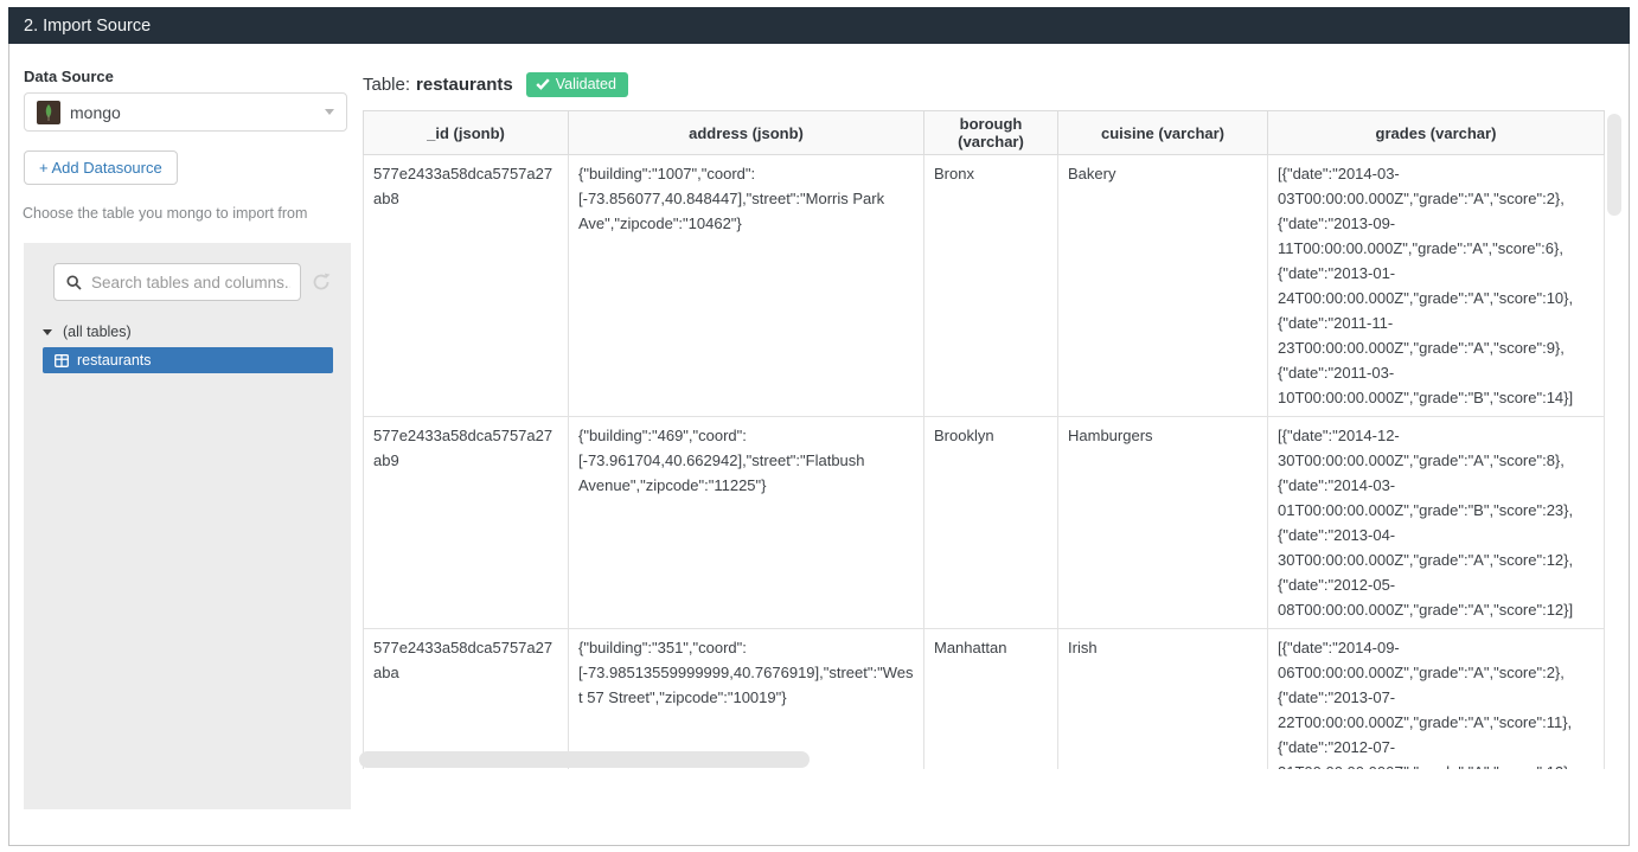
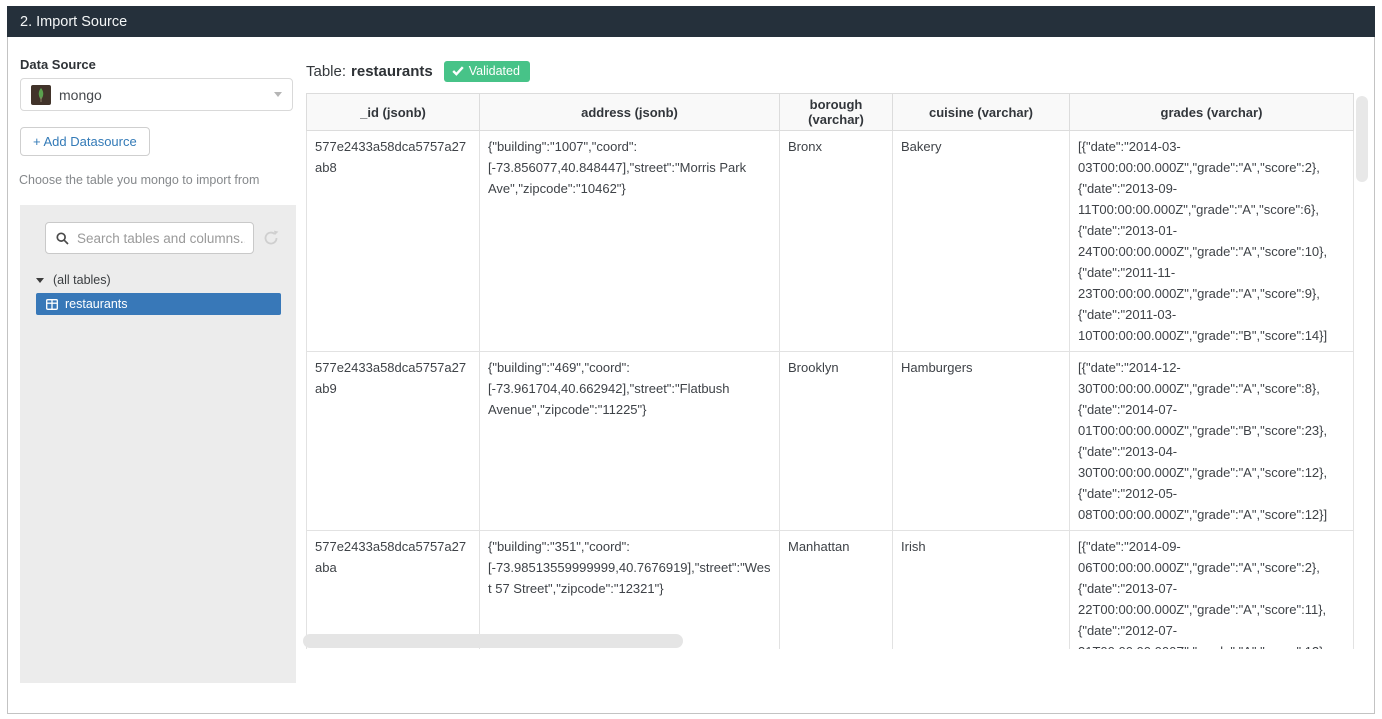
  2. Import Source
  Data Source
  mongo
  + Add Datasource
  Choose the table you mongo to import from
  Search tables and columns.
  (all tables)
  restaurants
  Table:
  restaurants
  Validated
  _id (jsonb)	address (jsonb)	borough (varchar)	cuisine (varchar)	grades (varchar)
  577e2433a58dca5757a27ab8	{"building":"1007","coord":[-73.856077,40.848447],"street":"Morris Park Ave","zipcode":"10462"}	Bronx	Bakery	[{"date":"2014-03-03T00:00:00.000Z","grade":"A","score":2},{"date":"2013-09-11T00:00:00.000Z","grade":"A","score":6},{"date":"2013-01-24T00:00:00.000Z","grade":"A","score":10},{"date":"2011-11-23T00:00:00.000Z","grade":"A","score":9},{"date":"2011-03-10T00:00:00.000Z","grade":"B","score":14}]
- 577e2433a58dca5757a27ab9	{"building":"469","coord":[-73.961704,40.662942],"street":"Flatbush Avenue","zipcode":"11225"}	Brooklyn	Hamburgers	[{"date":"2014-12-30T00:00:00.000Z","grade":"A","score":8},{"date":"2014-03-01T00:00:00.000Z","grade":"B","score":23},{"date":"2013-04-30T00:00:00.000Z","grade":"A","score":12},{"date":"2012-05-08T00:00:00.000Z","grade":"A","score":12}]
+ 577e2433a58dca5757a27ab9	{"building":"469","coord":[-73.961704,40.662942],"street":"Flatbush Avenue","zipcode":"11225"}	Brooklyn	Hamburgers	[{"date":"2014-12-30T00:00:00.000Z","grade":"A","score":8},{"date":"2014-07-01T00:00:00.000Z","grade":"B","score":23},{"date":"2013-04-30T00:00:00.000Z","grade":"A","score":12},{"date":"2012-05-08T00:00:00.000Z","grade":"A","score":12}]
- 577e2433a58dca5757a27aba	{"building":"351","coord":[-73.98513559999999,40.7676919],"street":"West 57 Street","zipcode":"10019"}	Manhattan	Irish	[{"date":"2014-09-06T00:00:00.000Z","grade":"A","score":2},{"date":"2013-07-22T00:00:00.000Z","grade":"A","score":11},{"date":"2012-07-
+ 577e2433a58dca5757a27aba	{"building":"351","coord":[-73.98513559999999,40.7676919],"street":"West 57 Street","zipcode":"12321"}	Manhattan	Irish	[{"date":"2014-09-06T00:00:00.000Z","grade":"A","score":2},{"date":"2013-07-22T00:00:00.000Z","grade":"A","score":11},{"date":"2012-07-
